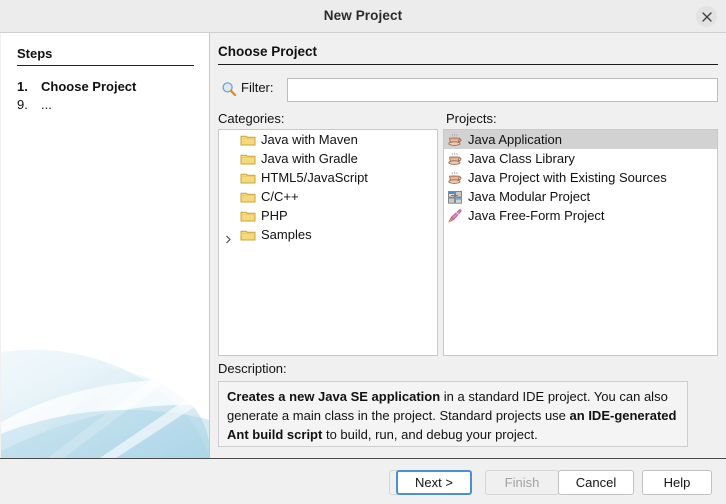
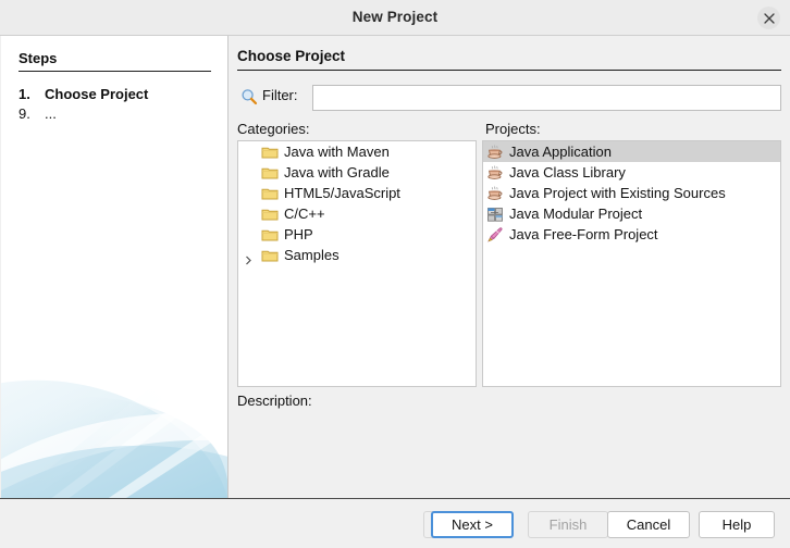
  New Project
  Steps
  1. Choose Project
  9. ...
  Choose Project
  Filter:
  Categories:
  Projects:
  Java with Maven
  Java with Gradle
  HTML5/JavaScript
  C/C++
  PHP
  Samples
  Java Application
  Java Class Library
  Java Project with Existing Sources
  Java Modular Project
  Java Free-Form Project
  Description:
- Creates a new Java SE application in a standard IDE project. You can also generate a main class in the project. Standard projects use an IDE-generated Ant build script to build, run, and debug your project.
  Next >
  Finish
  Cancel
  Help
